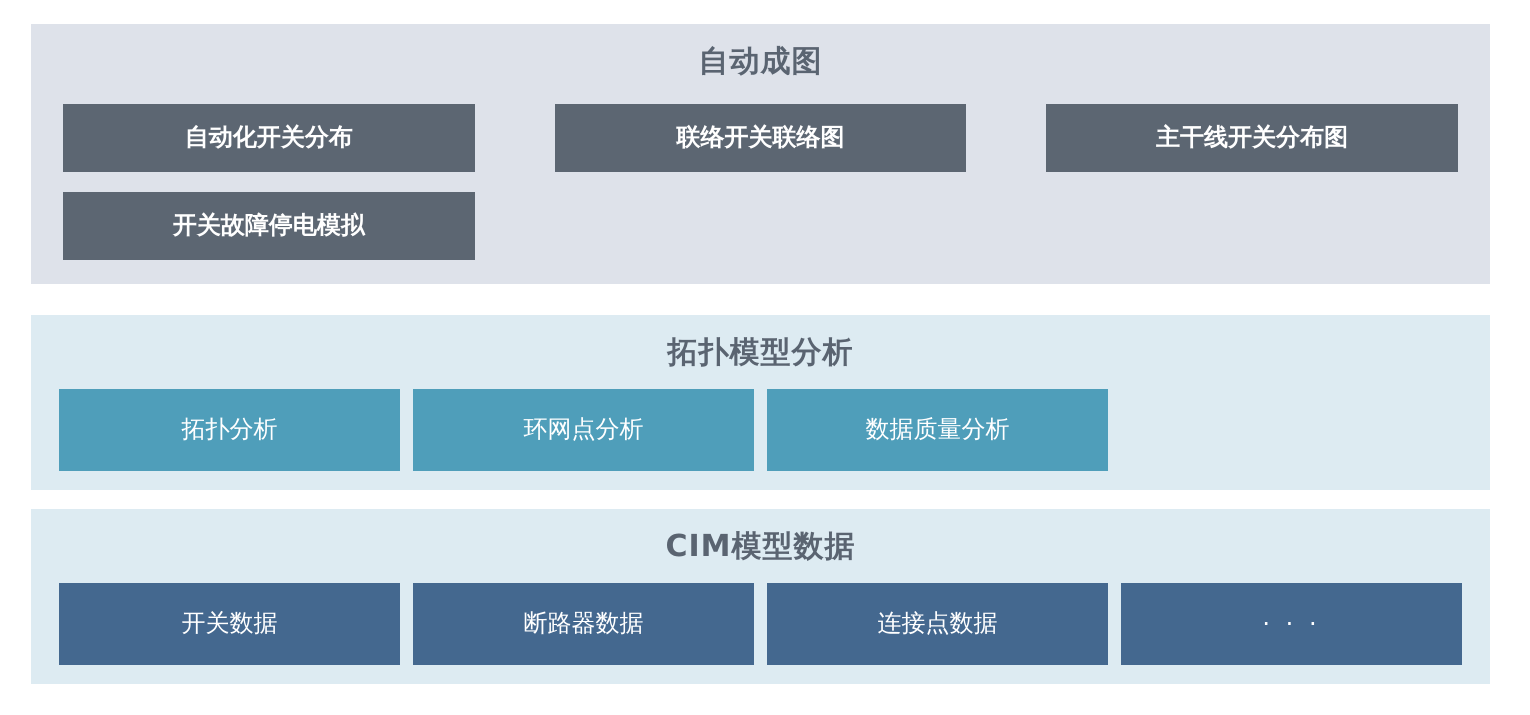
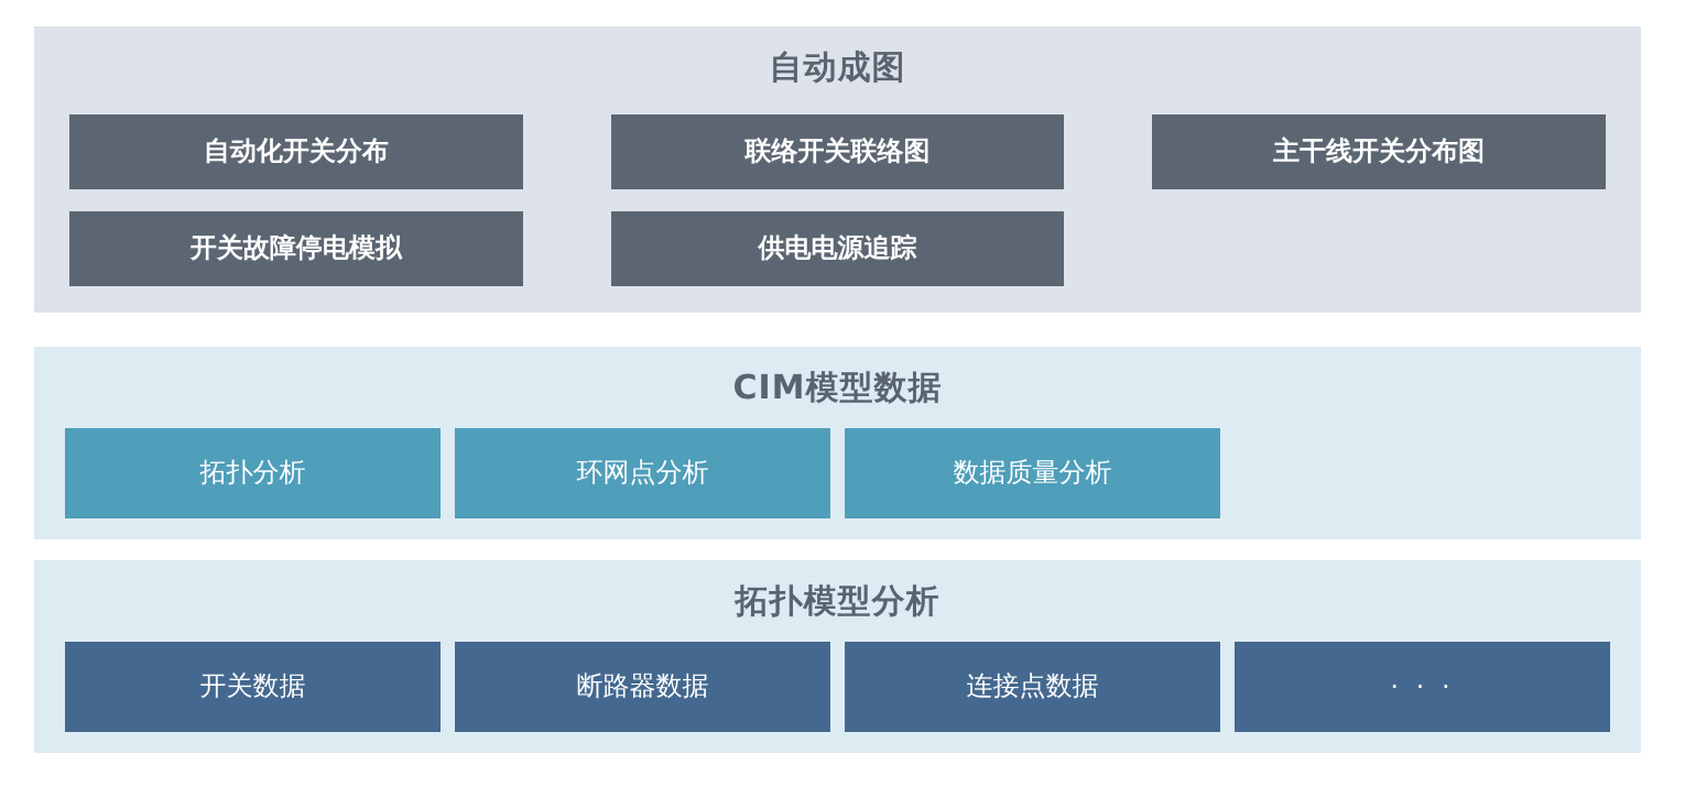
  自动成图
  自动化开关分布
  联络开关联络图
  主干线开关分布图
  开关故障停电模拟
+ 供电电源追踪
- 拓扑模型分析
+ CIM模型数据
  拓扑分析
  环网点分析
  数据质量分析
- CIM模型数据
+ 拓扑模型分析
  开关数据
  断路器数据
  连接点数据
  · · ·
